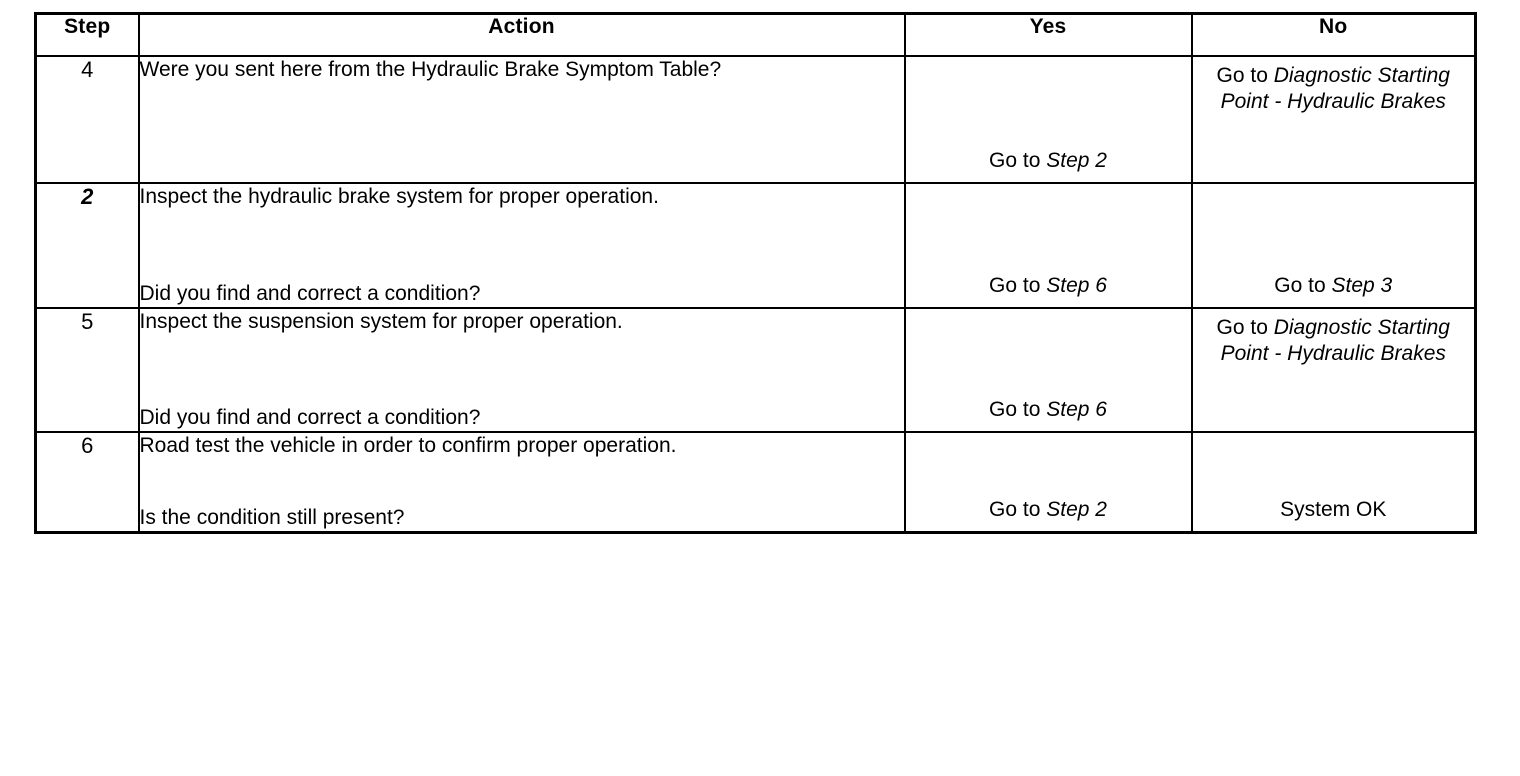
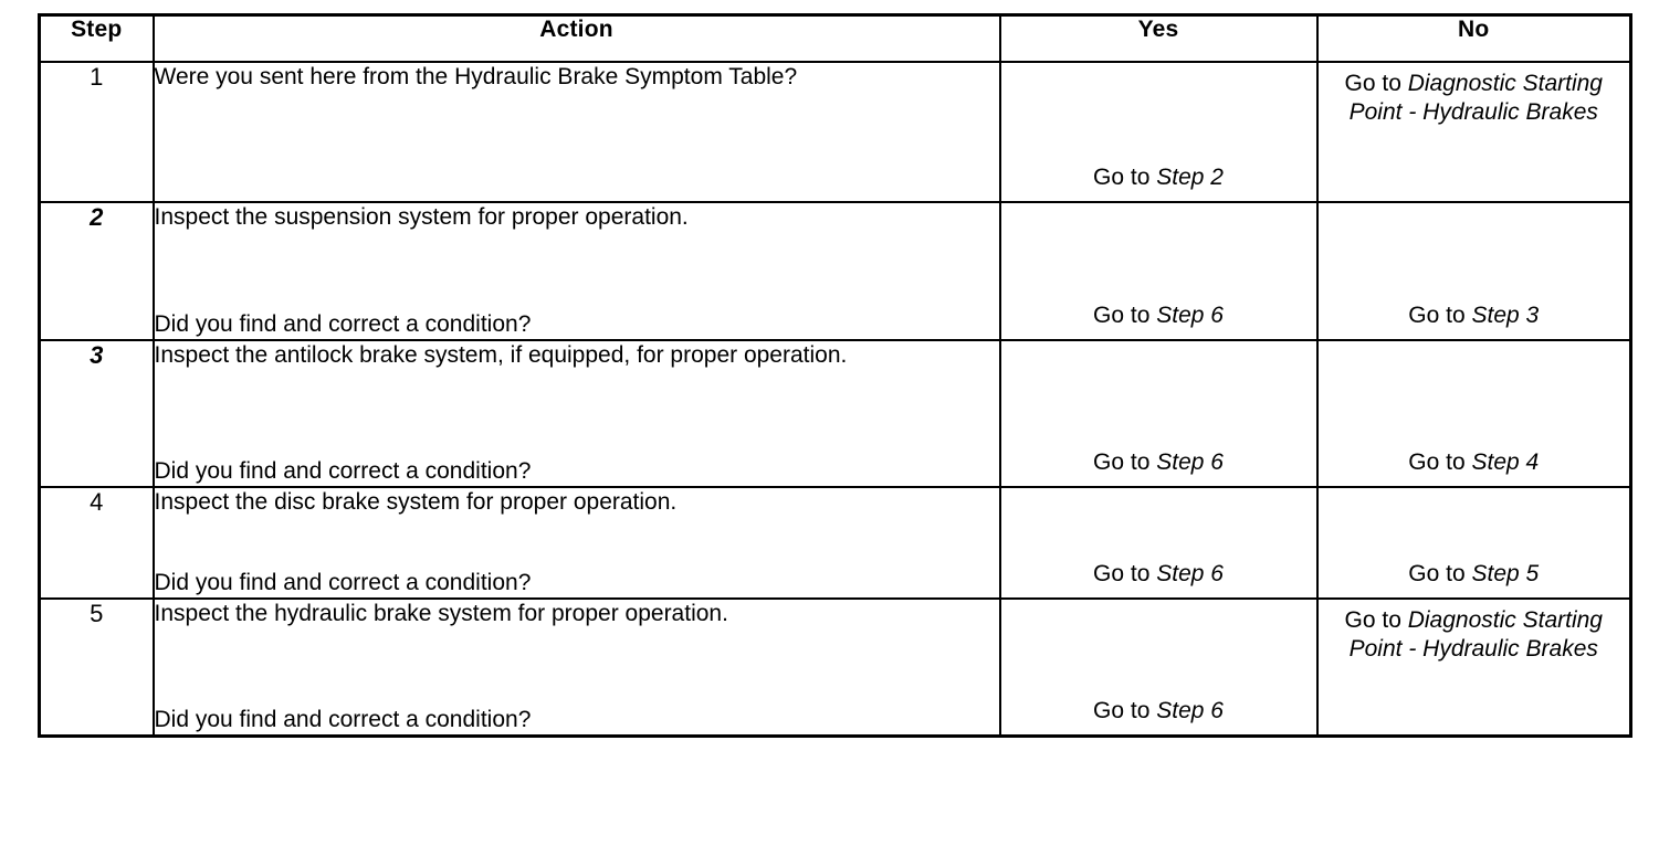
  Step	Action	Yes	No
- 4	Were you sent here from the Hydraulic Brake Symptom Table?	Go to Step 2	Go to Diagnostic Starting Point - Hydraulic Brakes
+ 1	Were you sent here from the Hydraulic Brake Symptom Table?	Go to Step 2	Go to Diagnostic Starting Point - Hydraulic Brakes
- 2	Inspect the hydraulic brake system for proper operation.Did you find and correct a condition?	Go to Step 6	Go to Step 3
+ 2	Inspect the suspension system for proper operation.Did you find and correct a condition?	Go to Step 6	Go to Step 3
+ 3	Inspect the antilock brake system, if equipped, for proper operation.Did you find and correct a condition?	Go to Step 6	Go to Step 4
+ 4	Inspect the disc brake system for proper operation.Did you find and correct a condition?	Go to Step 6	Go to Step 5
- 5	Inspect the suspension system for proper operation.Did you find and correct a condition?	Go to Step 6	Go to Diagnostic Starting Point - Hydraulic Brakes
+ 5	Inspect the hydraulic brake system for proper operation.Did you find and correct a condition?	Go to Step 6	Go to Diagnostic Starting Point - Hydraulic Brakes
- 6	Road test the vehicle in order to confirm proper operation.Is the condition still present?	Go to Step 2	System OK
